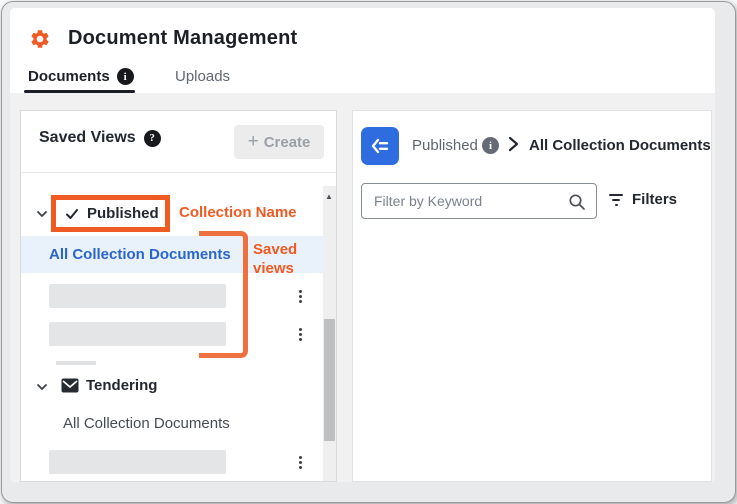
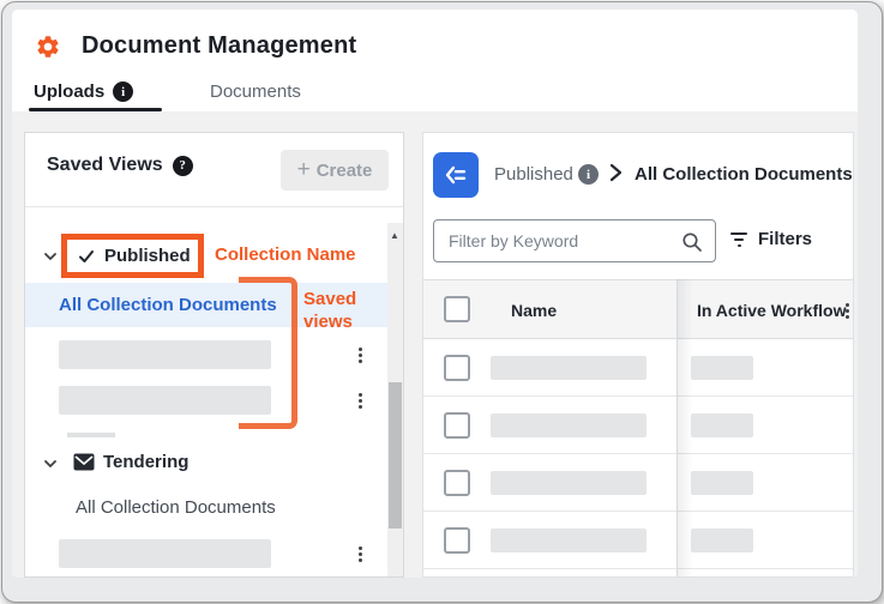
  Document Management
- Documents
+ Uploads
  i
- Uploads
+ Documents
  Saved Views
  ?
  +
  Create
  Published
  Collection Name
  All Collection Documents
  Saved views
  Tendering
  All Collection Documents
  ▲
  Published
  i
  All Collection Documents
  Filter by Keyword
  Filters
+ Name
+ In Active Workflow
